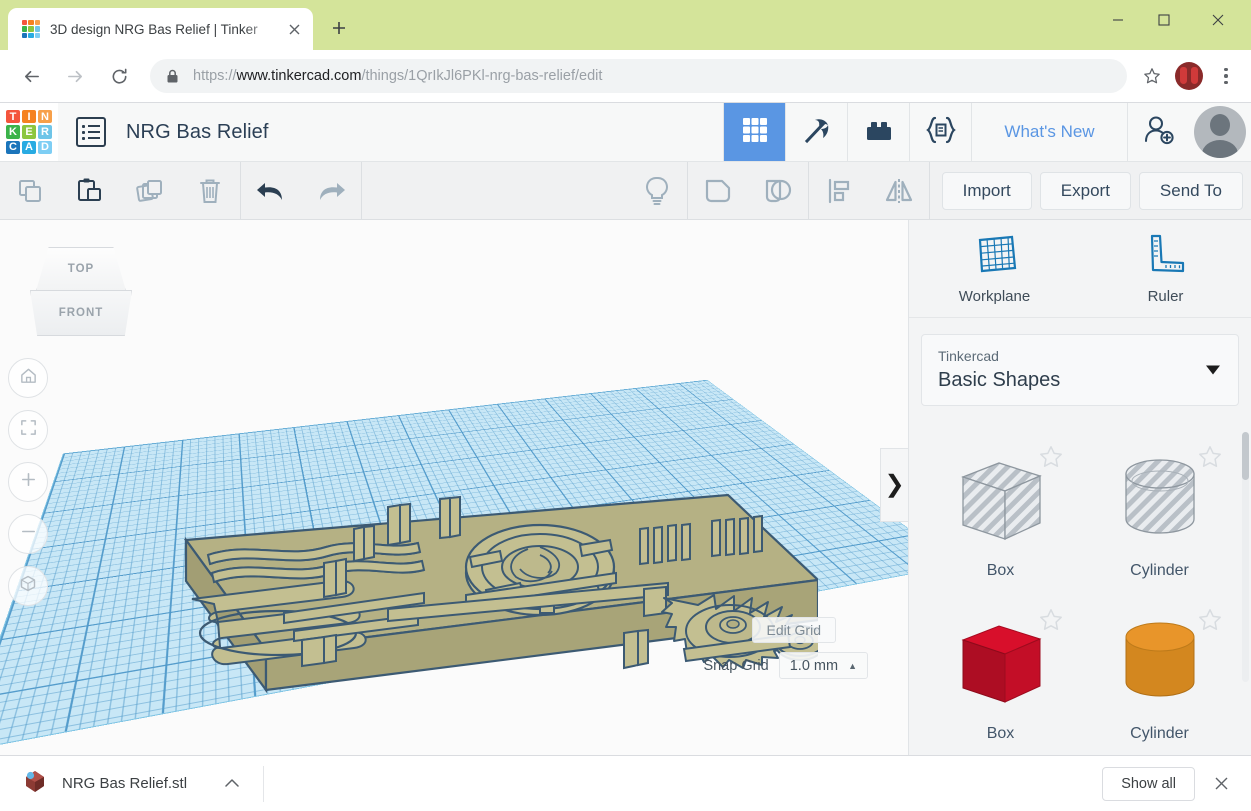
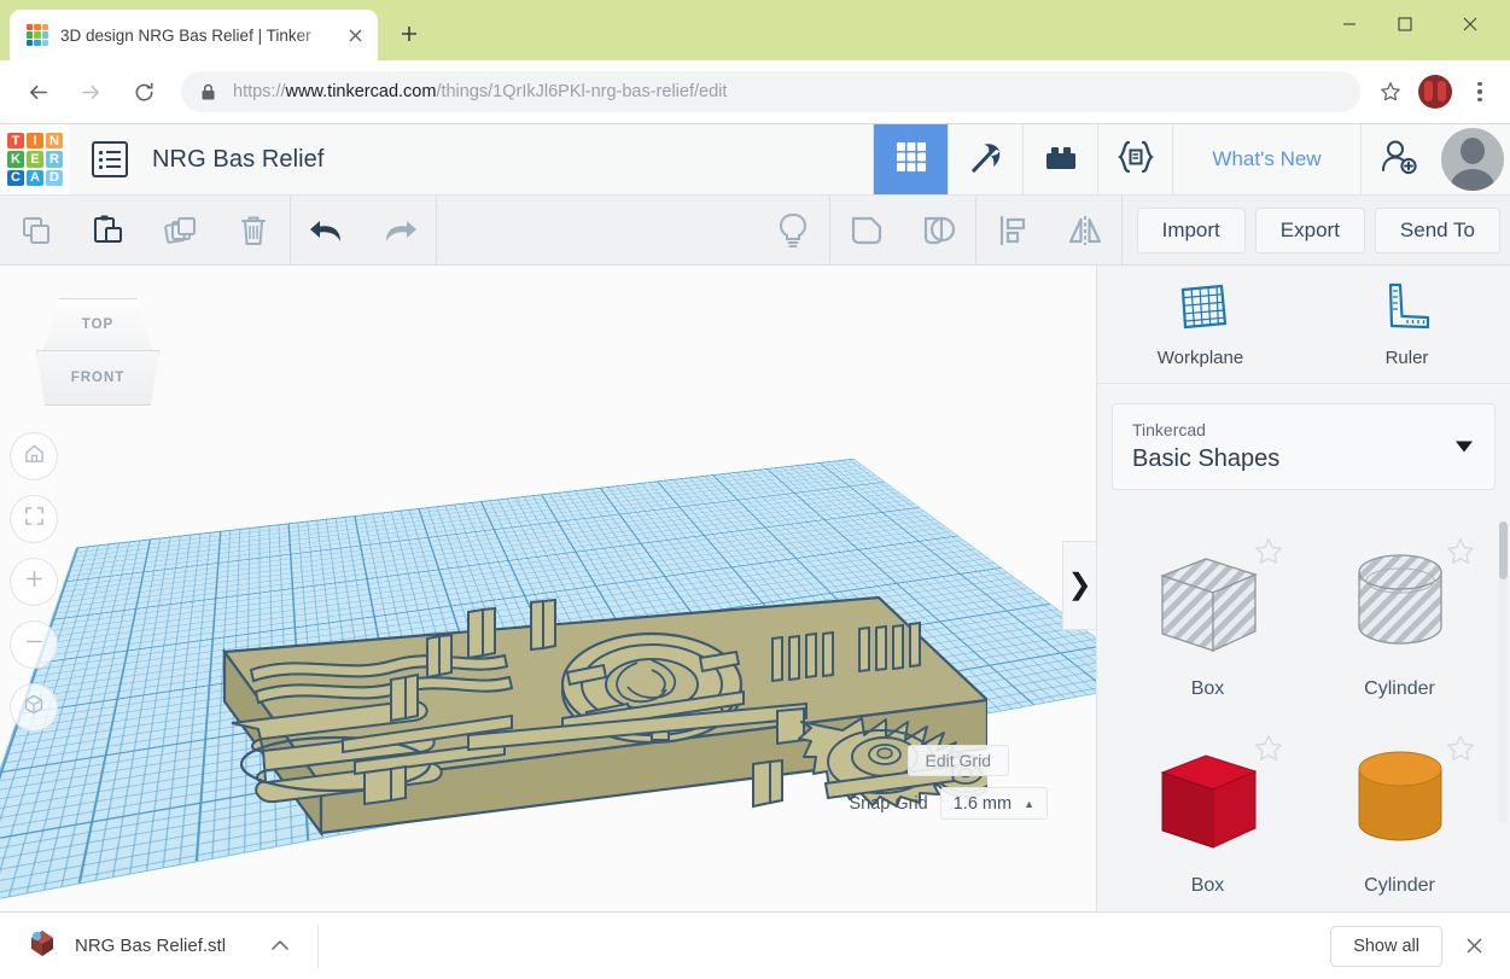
  3D design NRG Bas Relief | Tinker
  https://www.tinkercad.com/things/1QrIkJl6PKl-nrg-bas-relief/edit
  T
  I
  N
  K
  E
  R
  C
  A
  D
  NRG Bas Relief
  What's New
  Import
  Export
  Send To
  TOP
  FRONT
  Edit Grid
  Snap Grid
- 1.0 mm
+ 1.6 mm
  ▲
  ❯
  Workplane
  Ruler
  Tinkercad
  Basic Shapes
  Box
  Cylinder
  Box
  Cylinder
  NRG Bas Relief.stl
  Show all
